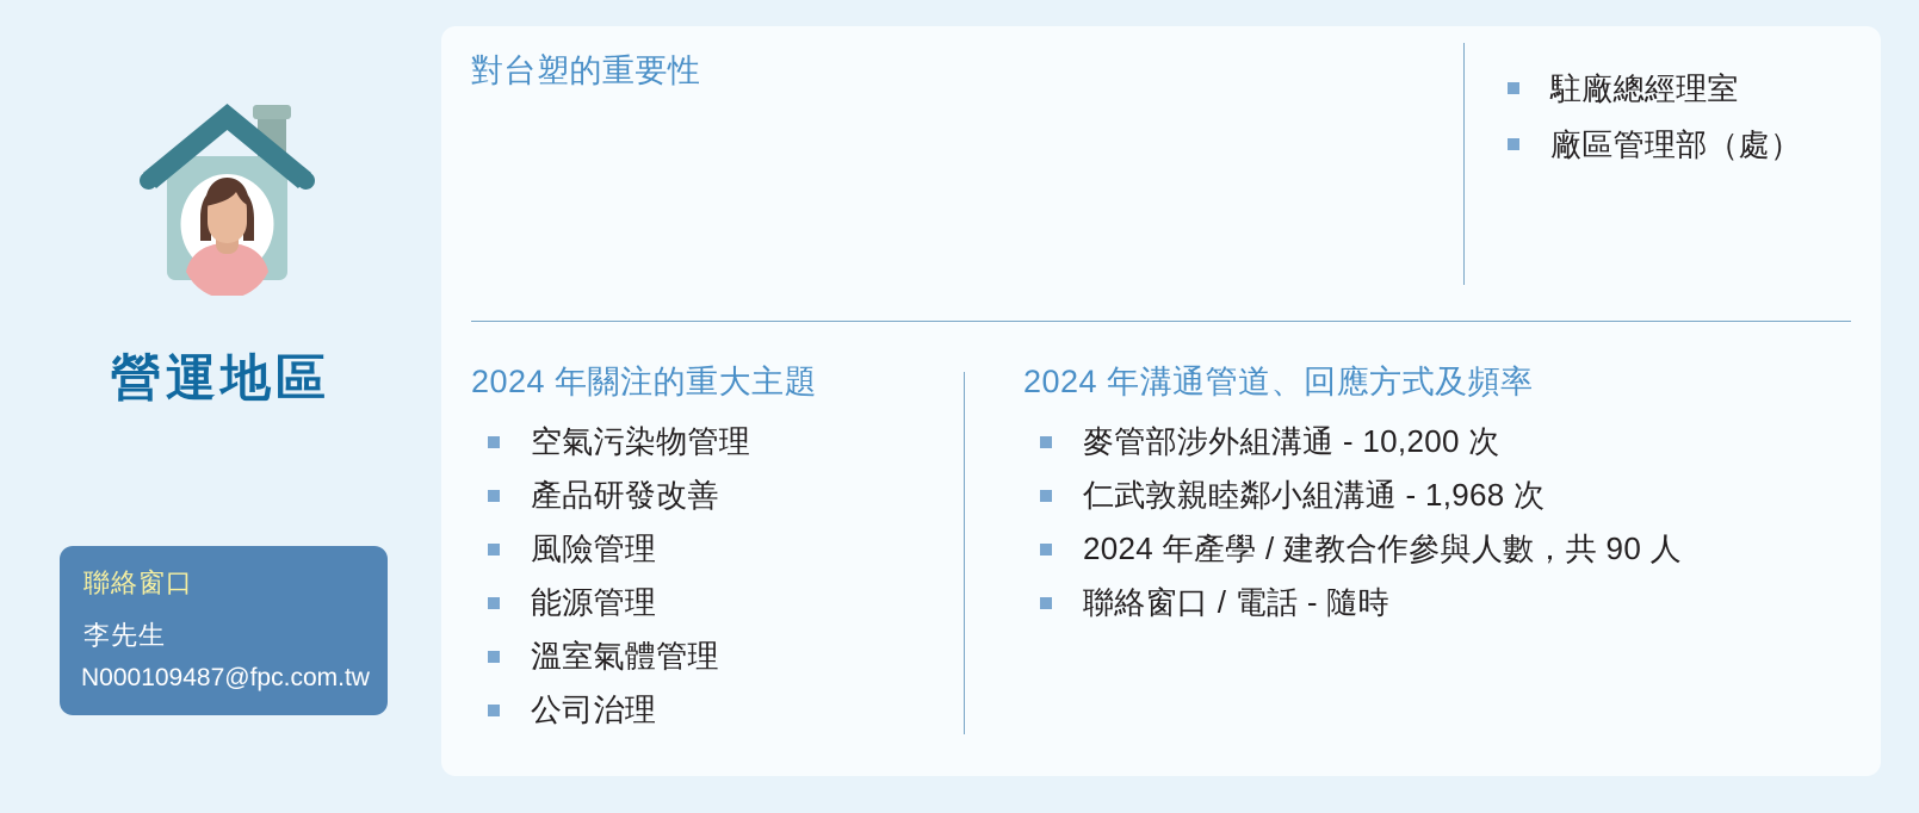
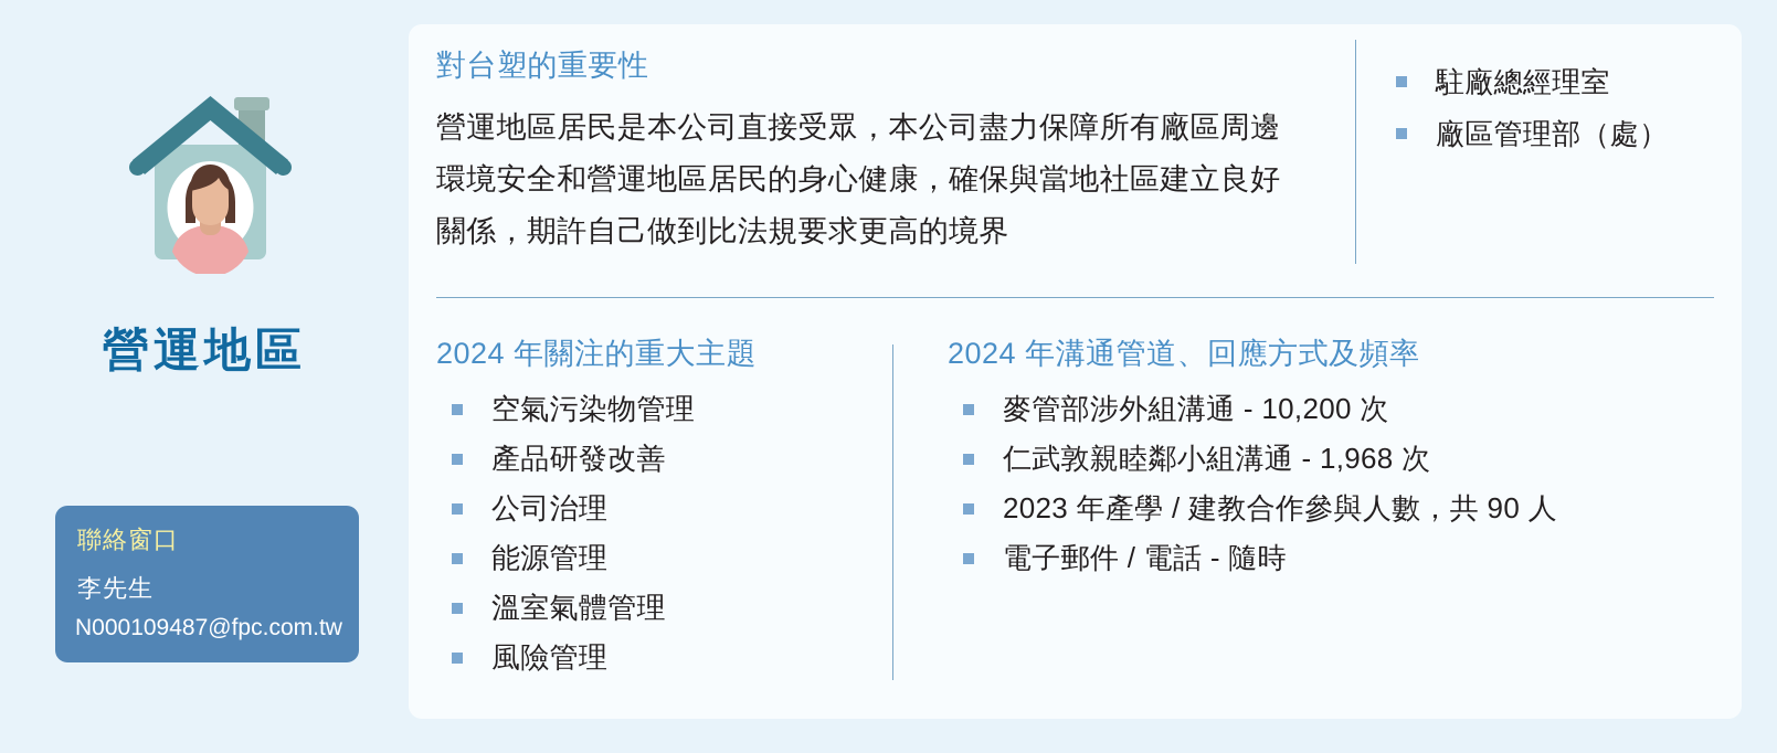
  營運地區
  聯絡窗口
  李先生
  N000109487@fpc.com.tw
  對台塑的重要性
+ 營運地區居民是本公司直接受眾，本公司盡力保障所有廠區周邊環境安全和營運地區居民的身心健康，確保與當地社區建立良好關係，期許自己做到比法規要求更高的境界
  駐廠總經理室
  廠區管理部（處）
  2024 年關注的重大主題
  空氣污染物管理
  產品研發改善
- 風險管理
+ 公司治理
  能源管理
  溫室氣體管理
- 公司治理
+ 風險管理
  2024 年溝通管道、回應方式及頻率
  麥管部涉外組溝通 - 10,200 次
  仁武敦親睦鄰小組溝通 - 1,968 次
- 2024 年產學 / 建教合作參與人數，共 90 人
+ 2023 年產學 / 建教合作參與人數，共 90 人
- 聯絡窗口 / 電話 - 隨時
+ 電子郵件 / 電話 - 隨時
